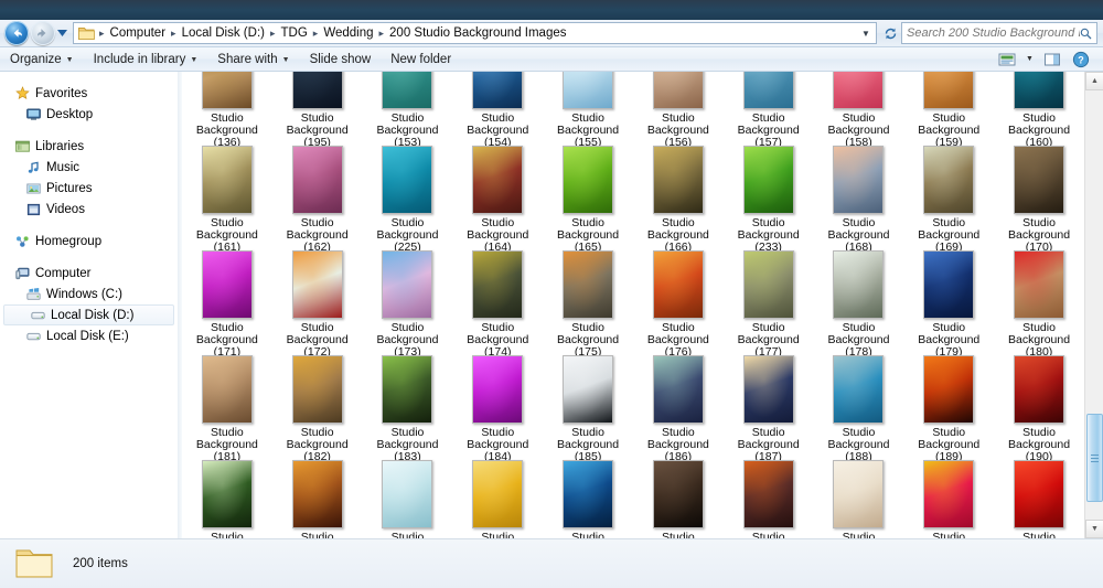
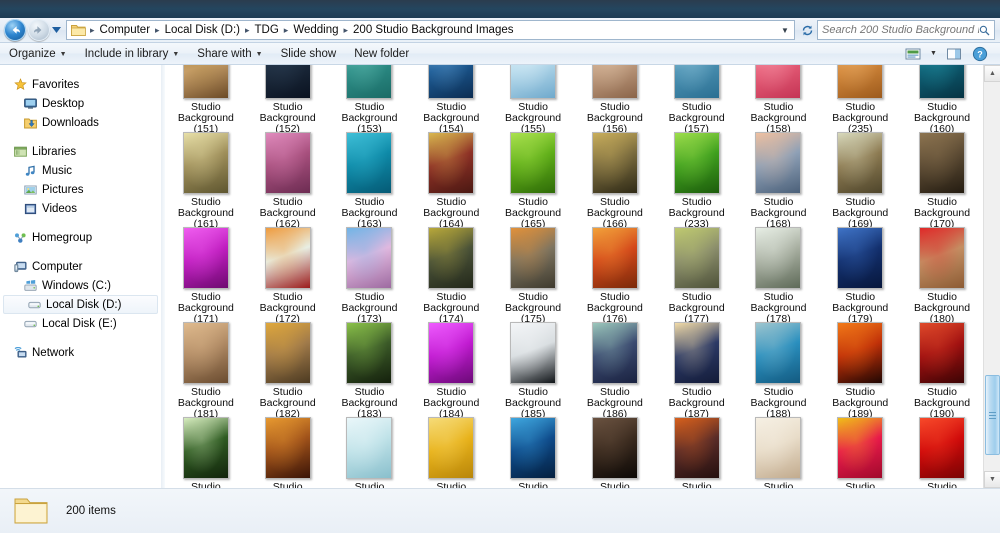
  ▸
  Computer
  ▸
  Local Disk (D:)
  ▸
  TDG
  ▸
  Wedding
  ▸
  200 Studio Background Images
  ▼
  Search 200 Studio Background I
  Organize
  Include in library
  Share with
  Slide show
  New folder
  ?
  Favorites
  Desktop
+ Downloads
  Libraries
  Music
  Pictures
  Videos
  Homegroup
  Computer
  Windows (C:)
  Local Disk (D:)
  Local Disk (E:)
+ Network
  Studio
- Background (136)
+ Background (151)
  Studio
- Background (195)
+ Background (152)
  Studio
  Background (153)
  Studio
  Background (154)
  Studio
  Background (155)
  Studio
  Background (156)
  Studio
  Background (157)
  Studio
  Background (158)
  Studio
- Background (159)
+ Background (235)
  Studio
  Background (160)
  Studio
  Background (161)
  Studio
  Background (162)
  Studio
- Background (225)
+ Background (163)
  Studio
  Background (164)
  Studio
  Background (165)
  Studio
  Background (166)
  Studio
  Background (233)
  Studio
  Background (168)
  Studio
  Background (169)
  Studio
  Background (170)
  Studio
  Background (171)
  Studio
  Background (172)
  Studio
  Background (173)
  Studio
  Background (174)
  Studio
  Background (175)
  Studio
  Background (176)
  Studio
  Background (177)
  Studio
  Background (178)
  Studio
  Background (179)
  Studio
  Background (180)
  Studio
  Background (181)
  Studio
  Background (182)
  Studio
  Background (183)
  Studio
  Background (184)
  Studio
  Background (185)
  Studio
  Background (186)
  Studio
  Background (187)
  Studio
  Background (188)
  Studio
  Background (189)
  Studio
  Background (190)
  Studio
  Studio
  Studio
  Studio
  Studio
  Studio
  Studio
  Studio
  Studio
  Studio
  200 items
